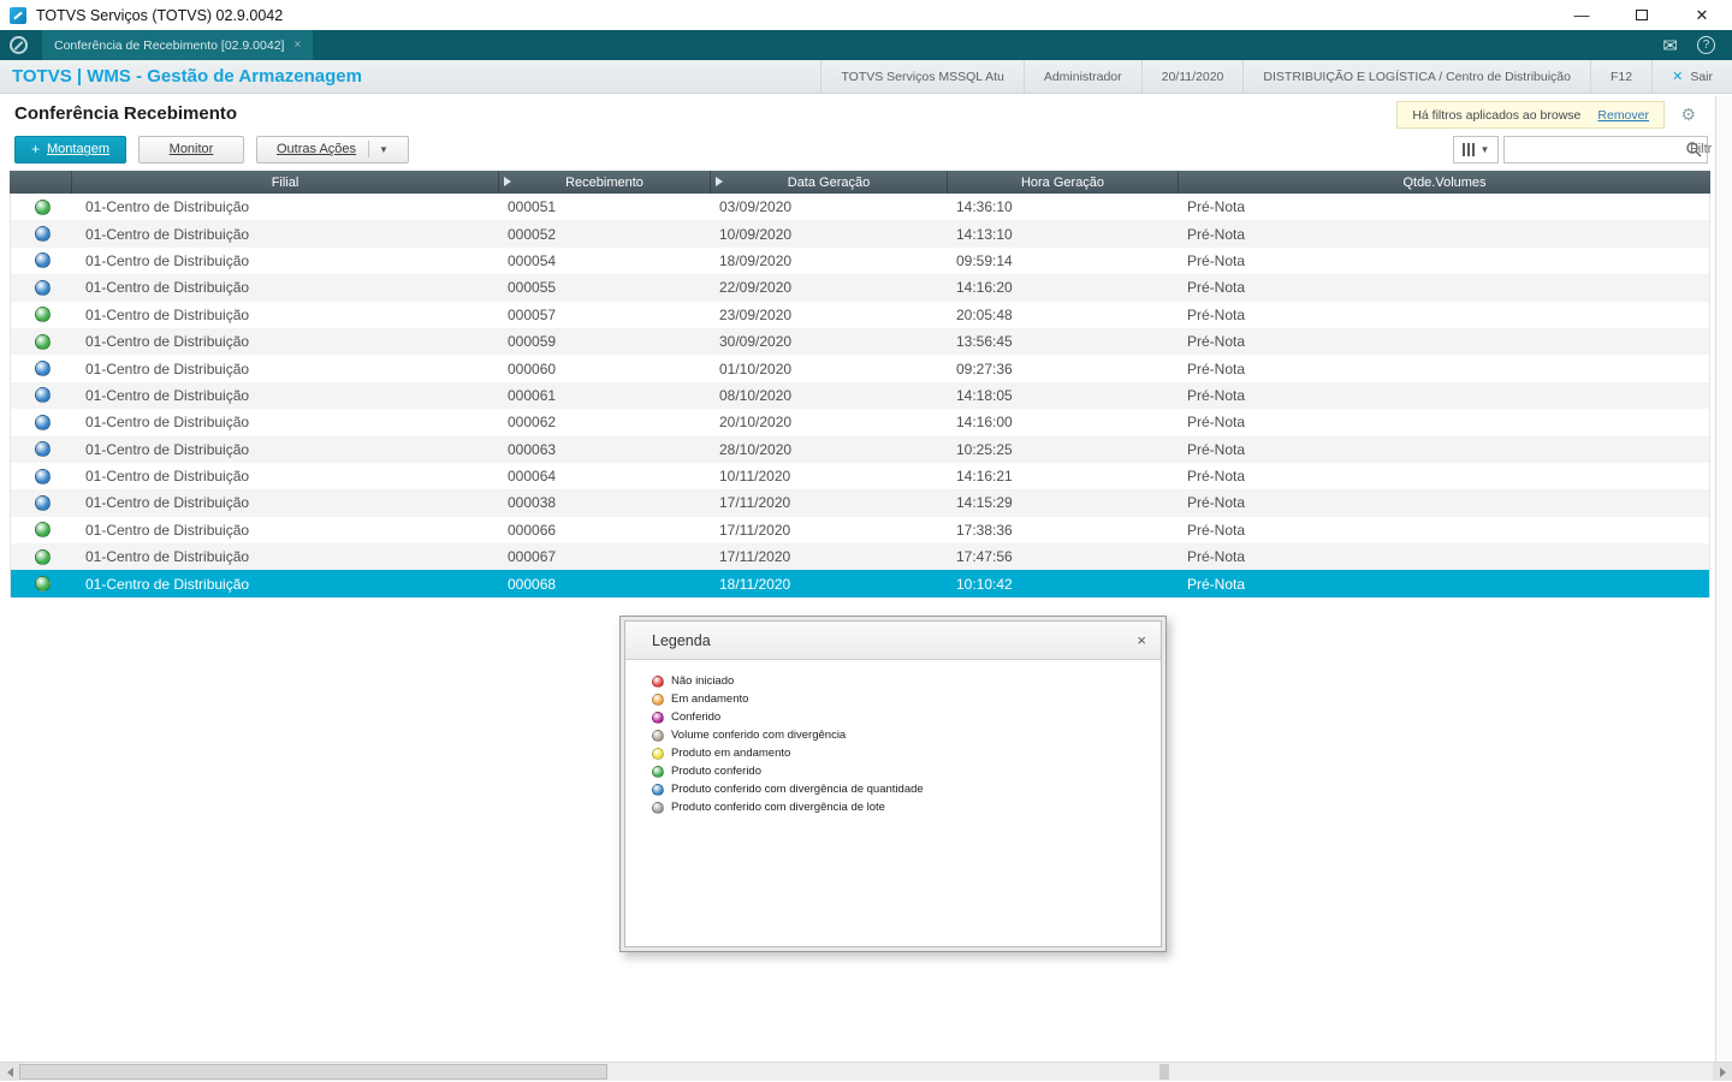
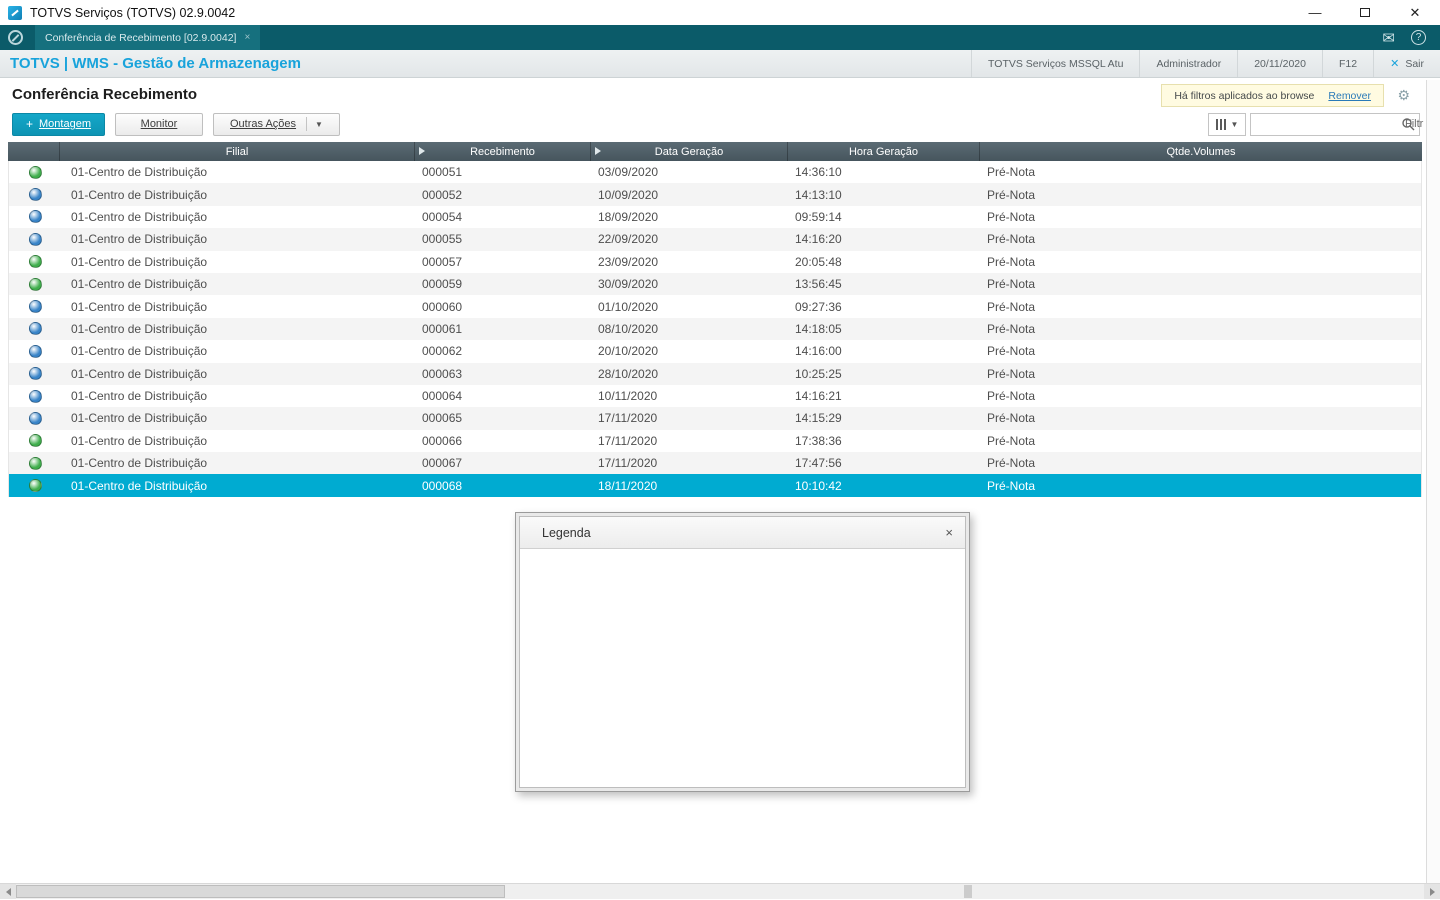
  TOTVS Serviços (TOTVS) 02.9.0042
  —
  ✕
  Conferência de Recebimento [02.9.0042]
  ×
  ✉
  ?
  TOTVS | WMS - Gestão de Armazenagem
  TOTVS Serviços MSSQL Atu
  Administrador
  20/11/2020
- DISTRIBUIÇÃO E LOGÍSTICA / Centro de Distribuição
  F12
  ✕
  Sair
  Conferência Recebimento
  Há filtros aplicados ao browse
  Remover
  ⚙
  +
  Montagem
  Monitor
  Outras Ações
  ▼
  ▼
  Filtr
  Filial
  Recebimento
  Data Geração
  Hora Geração
  Qtde.Volumes
  01-Centro de Distribuição
  000051
  03/09/2020
  14:36:10
  Pré-Nota
  01-Centro de Distribuição
  000052
  10/09/2020
  14:13:10
  Pré-Nota
  01-Centro de Distribuição
  000054
  18/09/2020
  09:59:14
  Pré-Nota
  01-Centro de Distribuição
  000055
  22/09/2020
  14:16:20
  Pré-Nota
  01-Centro de Distribuição
  000057
  23/09/2020
  20:05:48
  Pré-Nota
  01-Centro de Distribuição
  000059
  30/09/2020
  13:56:45
  Pré-Nota
  01-Centro de Distribuição
  000060
  01/10/2020
  09:27:36
  Pré-Nota
  01-Centro de Distribuição
  000061
  08/10/2020
  14:18:05
  Pré-Nota
  01-Centro de Distribuição
  000062
  20/10/2020
  14:16:00
  Pré-Nota
  01-Centro de Distribuição
  000063
  28/10/2020
  10:25:25
  Pré-Nota
  01-Centro de Distribuição
  000064
  10/11/2020
  14:16:21
  Pré-Nota
  01-Centro de Distribuição
- 000038
+ 000065
  17/11/2020
  14:15:29
  Pré-Nota
  01-Centro de Distribuição
  000066
  17/11/2020
  17:38:36
  Pré-Nota
  01-Centro de Distribuição
  000067
  17/11/2020
  17:47:56
  Pré-Nota
  01-Centro de Distribuição
  000068
  18/11/2020
  10:10:42
  Pré-Nota
  Legenda
  ×
- Não iniciado
- Em andamento
- Conferido
- Volume conferido com divergência
- Produto em andamento
- Produto conferido
- Produto conferido com divergência de quantidade
- Produto conferido com divergência de lote
